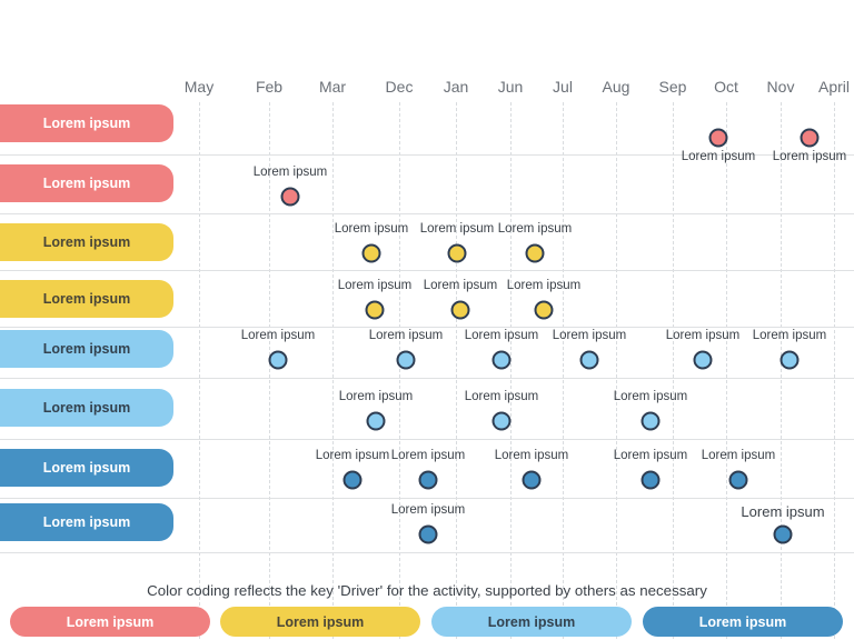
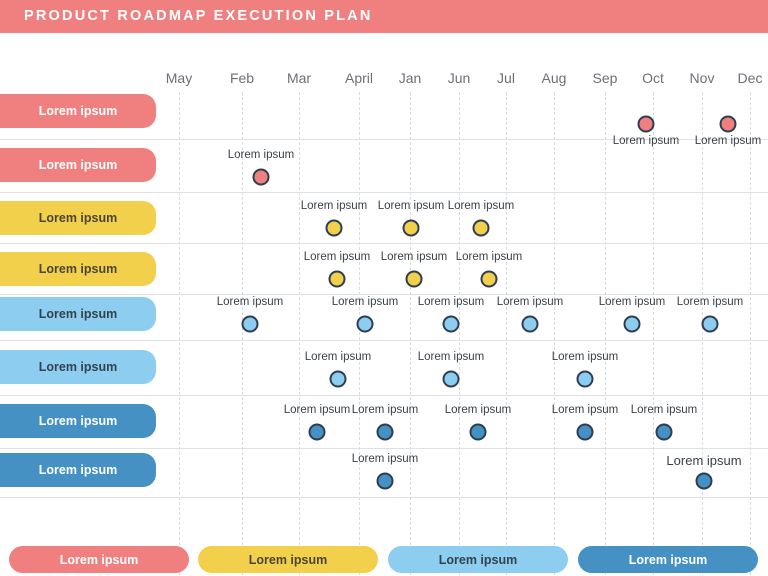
+ PRODUCT ROADMAP EXECUTION PLAN
  May
  Feb
  Mar
- Dec
+ April
  Jan
  Jun
  Jul
  Aug
  Sep
  Oct
  Nov
- April
+ Dec
  Lorem ipsum
  Lorem ipsum
  Lorem ipsum
  Lorem ipsum
  Lorem ipsum
  Lorem ipsum
  Lorem ipsum
  Lorem ipsum
  Lorem ipsum
  Lorem ipsum
  Lorem ipsum
  Lorem ipsum
  Lorem ipsum
  Lorem ipsum
  Lorem ipsum
  Lorem ipsum
  Lorem ipsum
  Lorem ipsum
  Lorem ipsum
  Lorem ipsum
  Lorem ipsum
  Lorem ipsum
  Lorem ipsum
  Lorem ipsum
  Lorem ipsum
  Lorem ipsum
  Lorem ipsum
  Lorem ipsum
  Lorem ipsum
  Lorem ipsum
  Lorem ipsum
  Lorem ipsum
  Lorem ipsum
- Color coding reflects the key 'Driver' for the activity, supported by others as necessary
  Lorem ipsum
  Lorem ipsum
  Lorem ipsum
  Lorem ipsum
